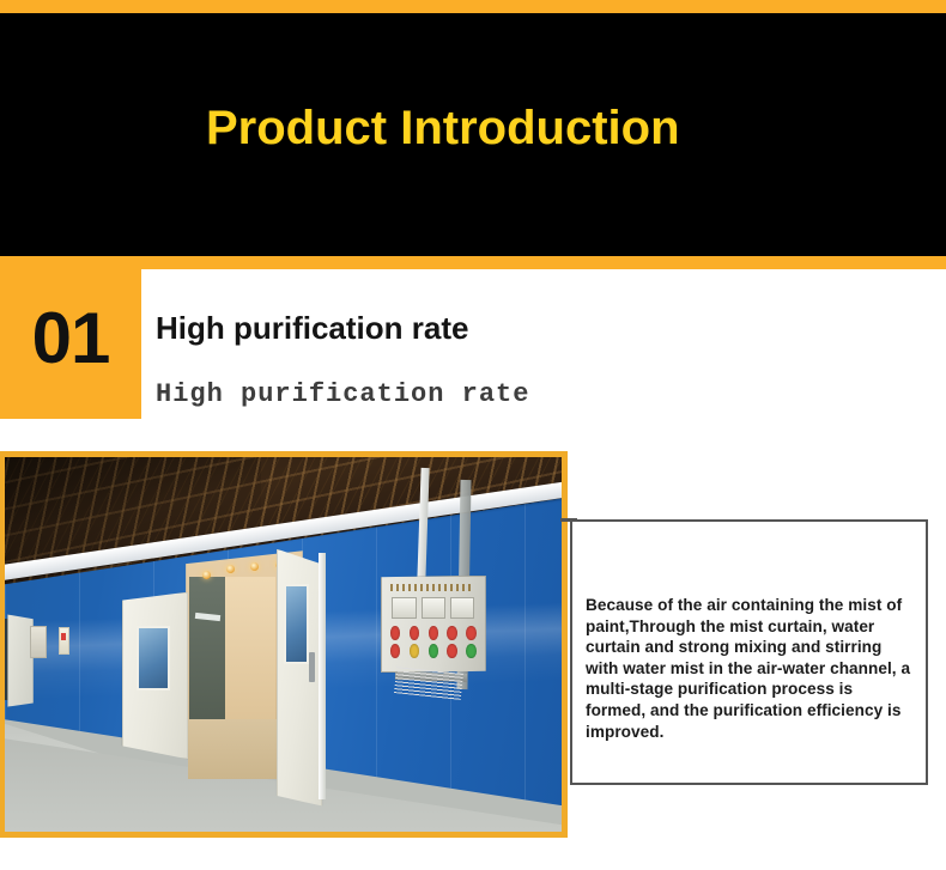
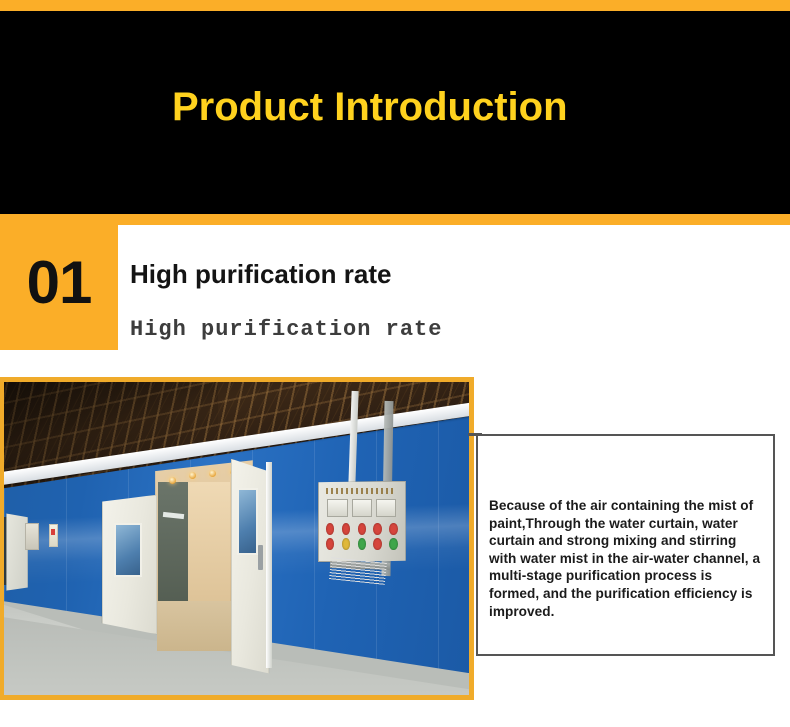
  Product Introduction
  01
  High purification rate
  High purification rate
- Because of the air containing the mist of paint,Through the mist curtain, water curtain and strong mixing and stirring with water mist in the air-water channel, a multi-stage purification process is formed, and the purification efficiency is improved.
+ Because of the air containing the mist of paint,Through the water curtain, water curtain and strong mixing and stirring with water mist in the air-water channel, a multi-stage purification process is formed, and the purification efficiency is improved.
